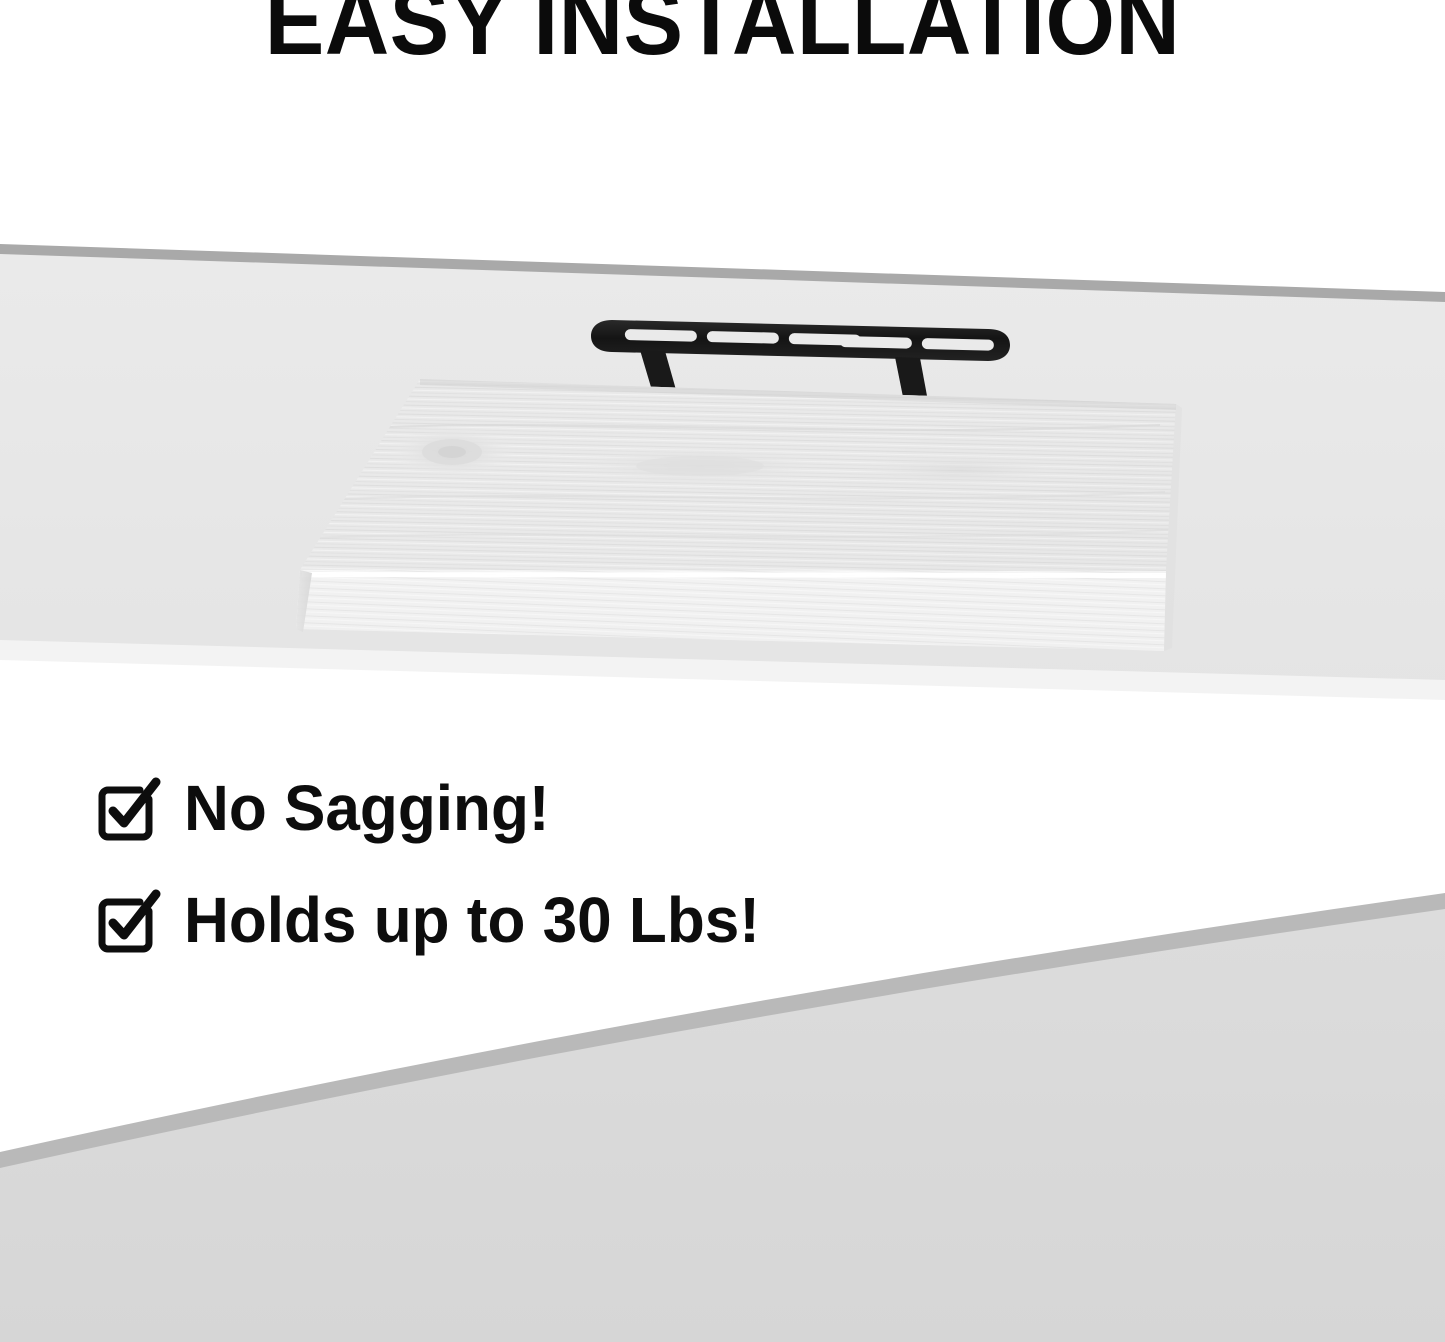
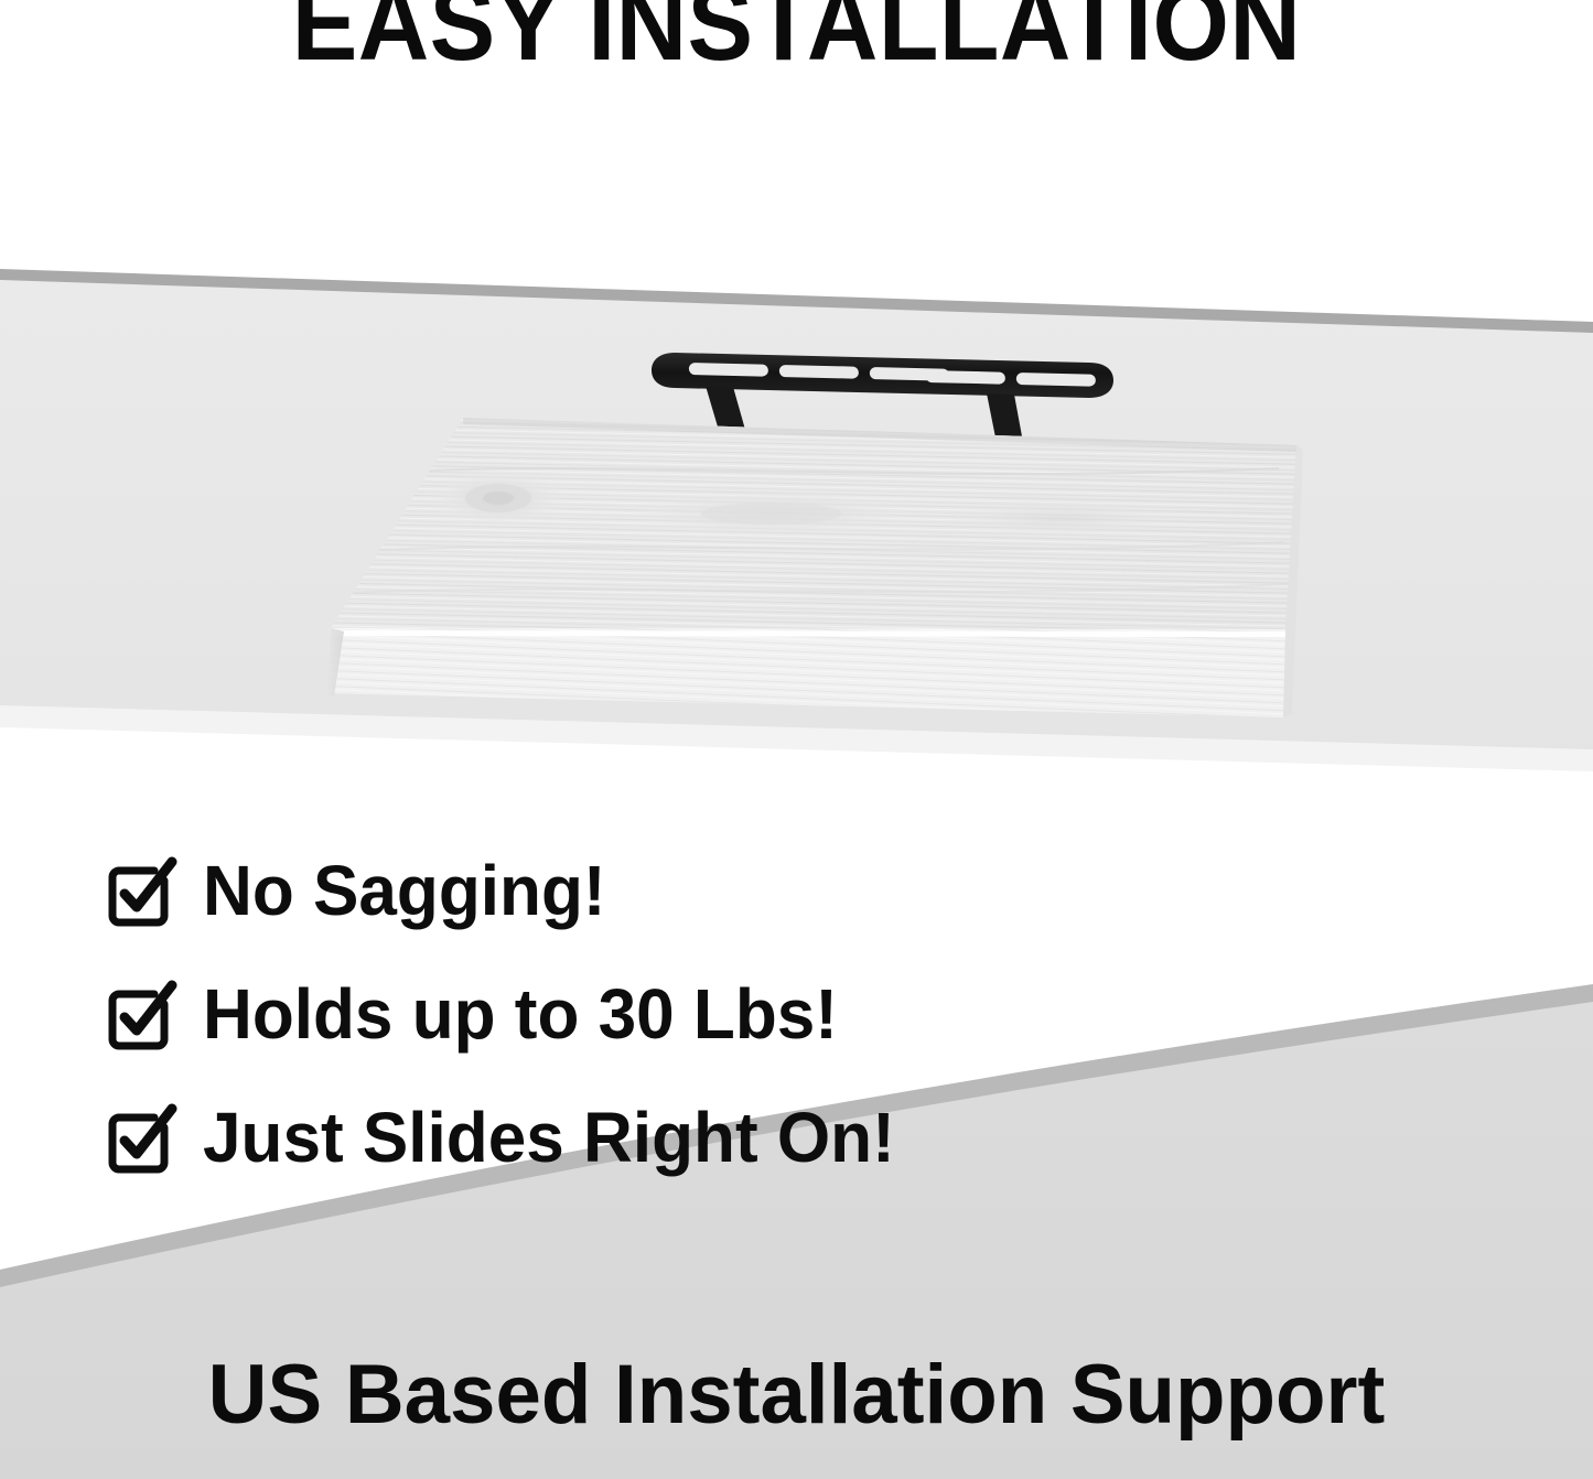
  EASY INSTALLATION
  No Sagging!
  Holds up to 30 Lbs!
+ Just Slides Right On!
+ US Based Installation Support
